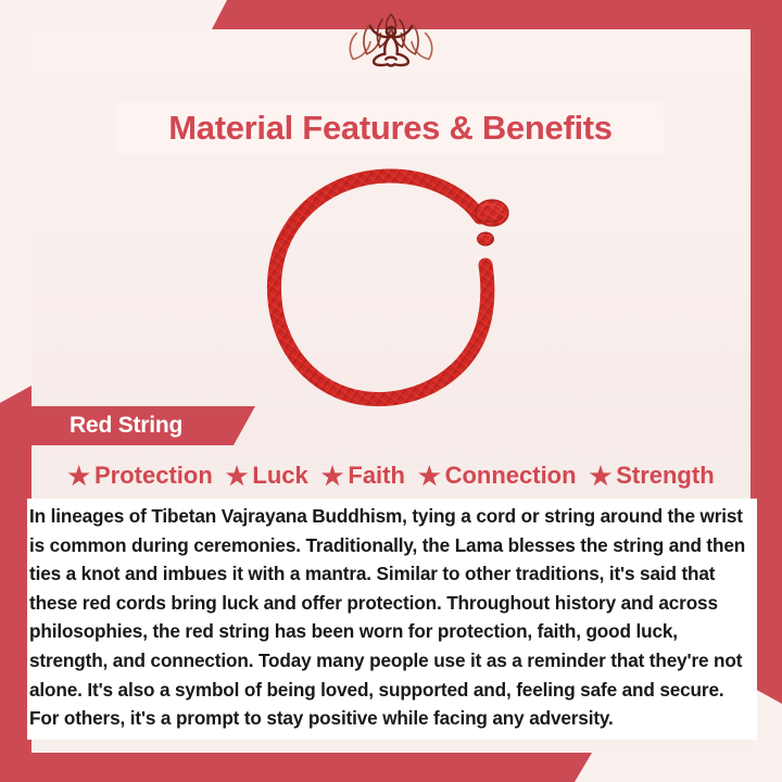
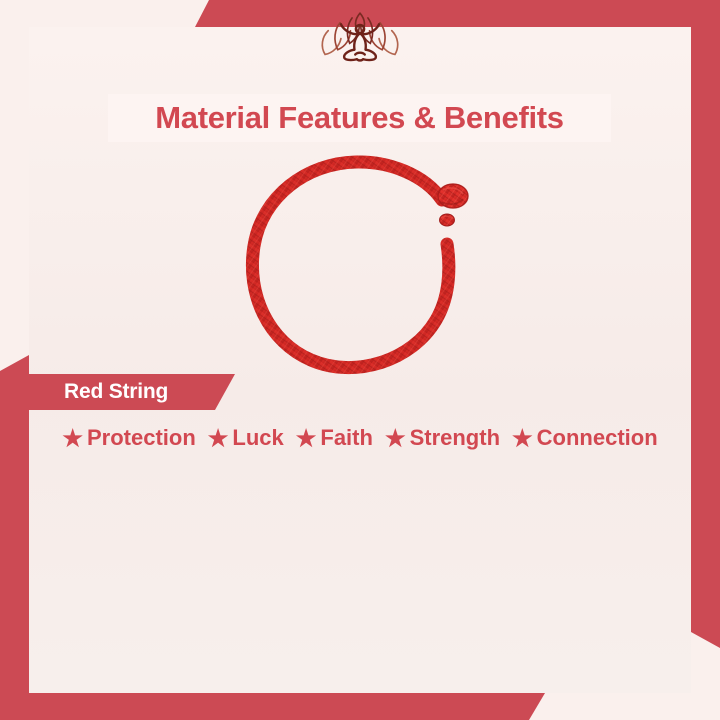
  Material Features & Benefits
  Red String
  ★
  Protection
  ★
  Luck
  ★
  Faith
  ★
- Connection
+ Strength
  ★
- Strength
+ Connection
- In lineages of Tibetan Vajrayana Buddhism, tying a cord or string around the wrist is common during ceremonies. Traditionally, the Lama blesses the string and then ties a knot and imbues it with a mantra. Similar to other traditions, it's said that these red cords bring luck and offer protection. Throughout history and across philosophies, the red string has been worn for protection, faith, good luck, strength, and connection. Today many people use it as a reminder that they're not alone. It's also a symbol of being loved, supported and, feeling safe and secure. For others, it's a prompt to stay positive while facing any adversity.
